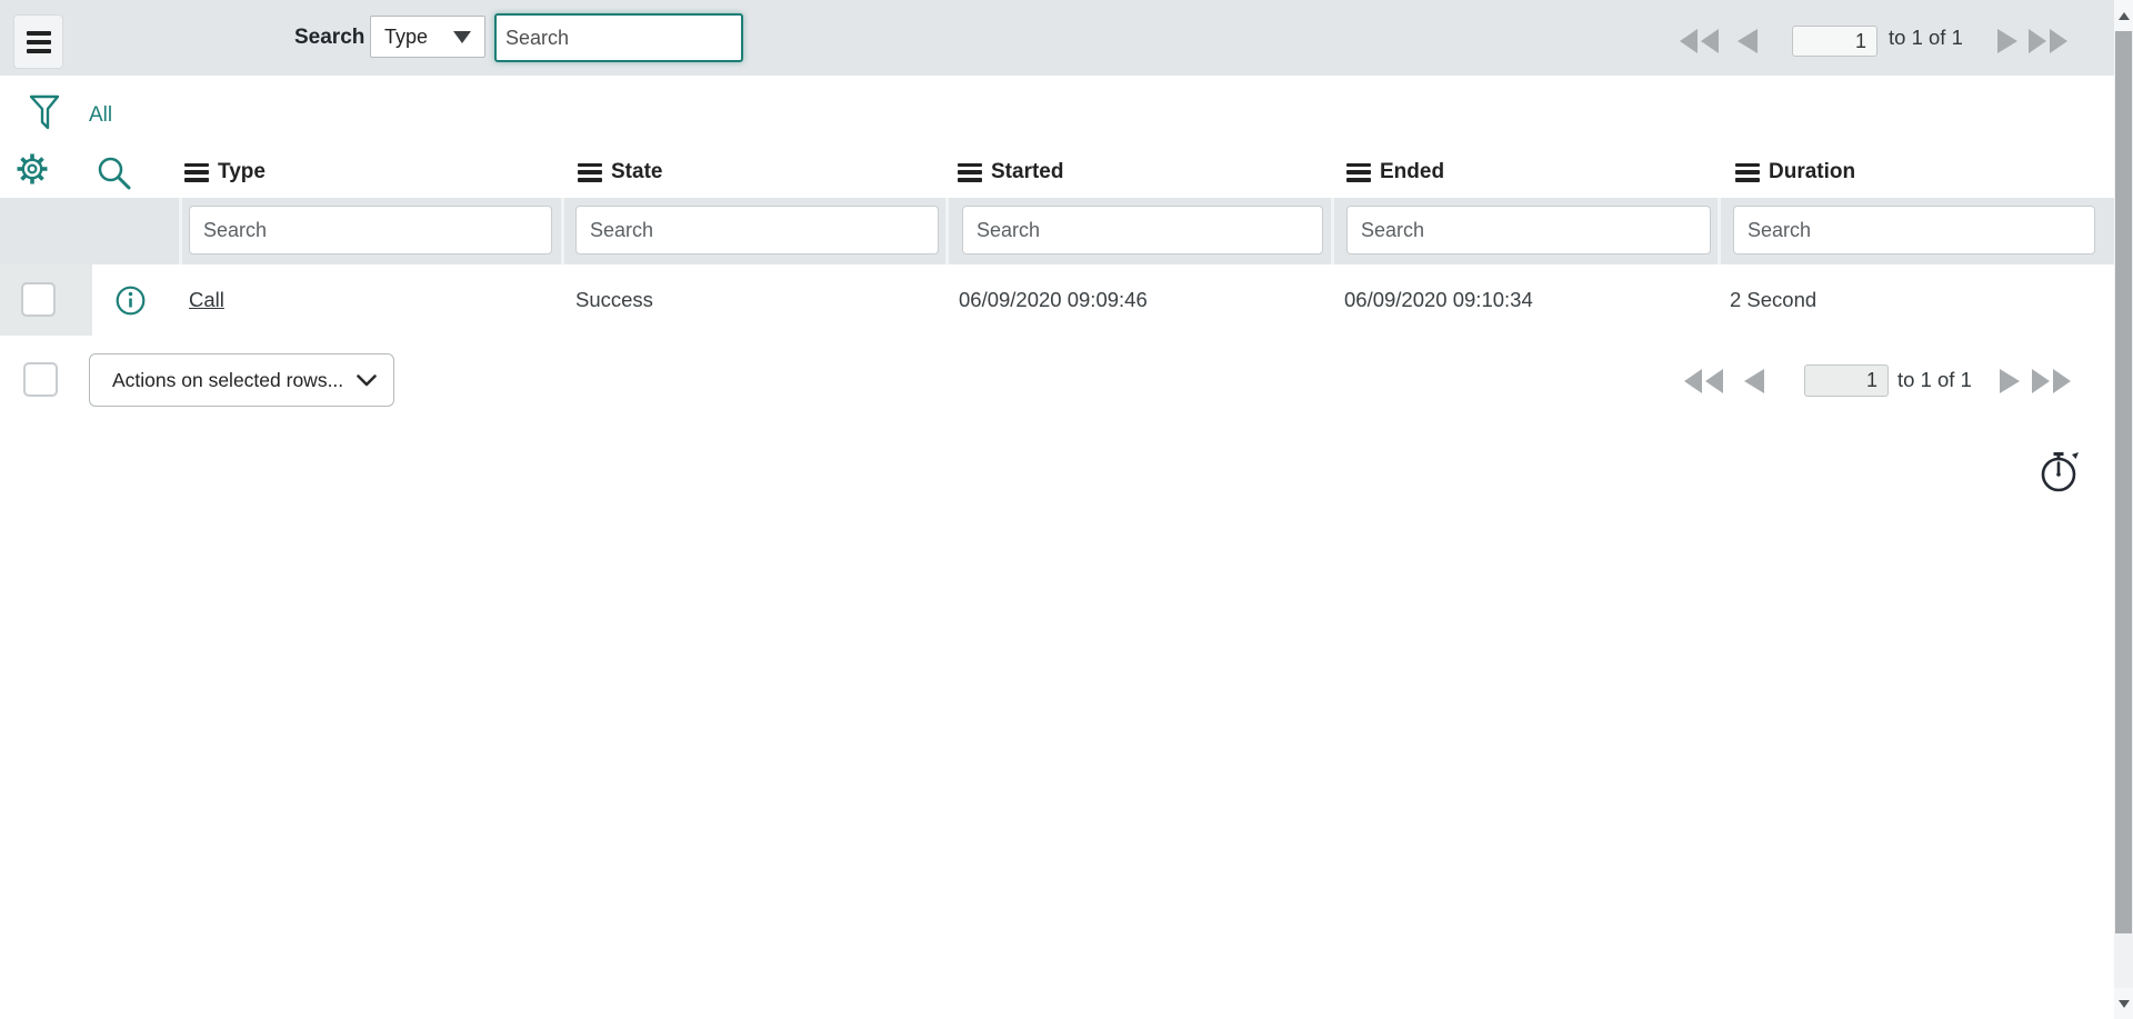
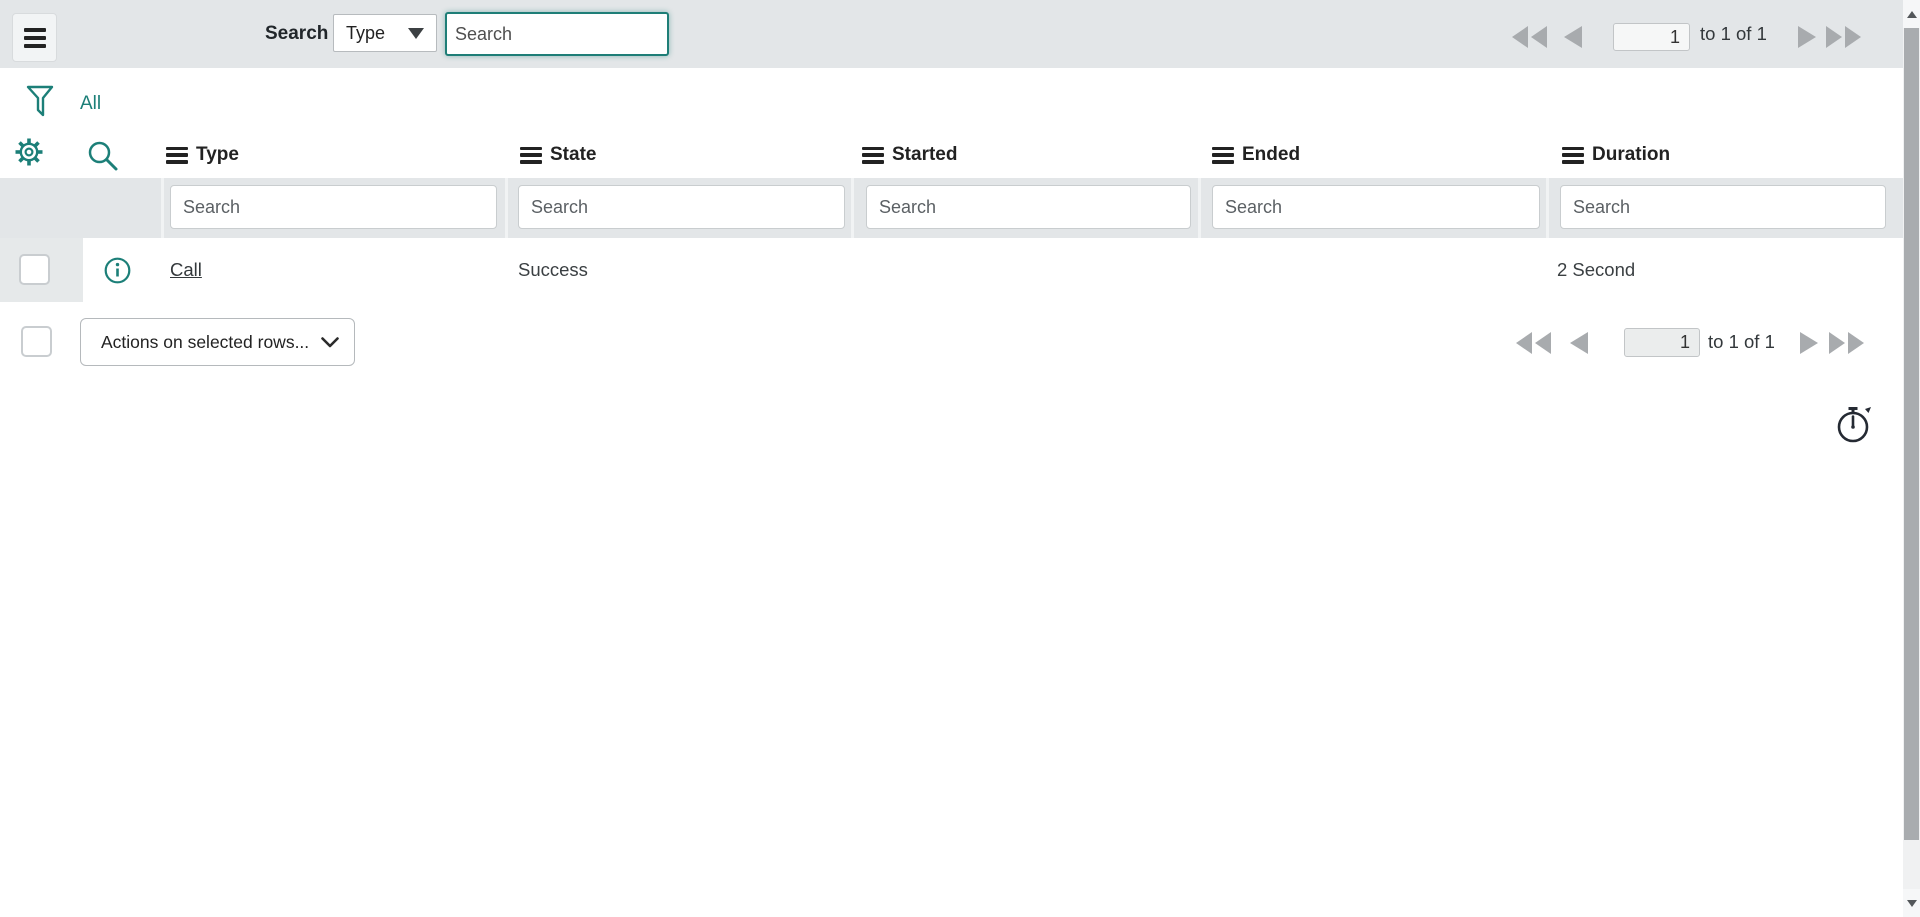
  Search
  Type
  Search
  1
  to 1 of 1
  All
  Type
  State
  Started
  Ended
  Duration
  Search
  Search
  Search
  Search
  Search
  Call
  Success
- 06/09/2020 09:09:46
- 06/09/2020 09:10:34
  2 Second
  Actions on selected rows...
  1
  to 1 of 1
